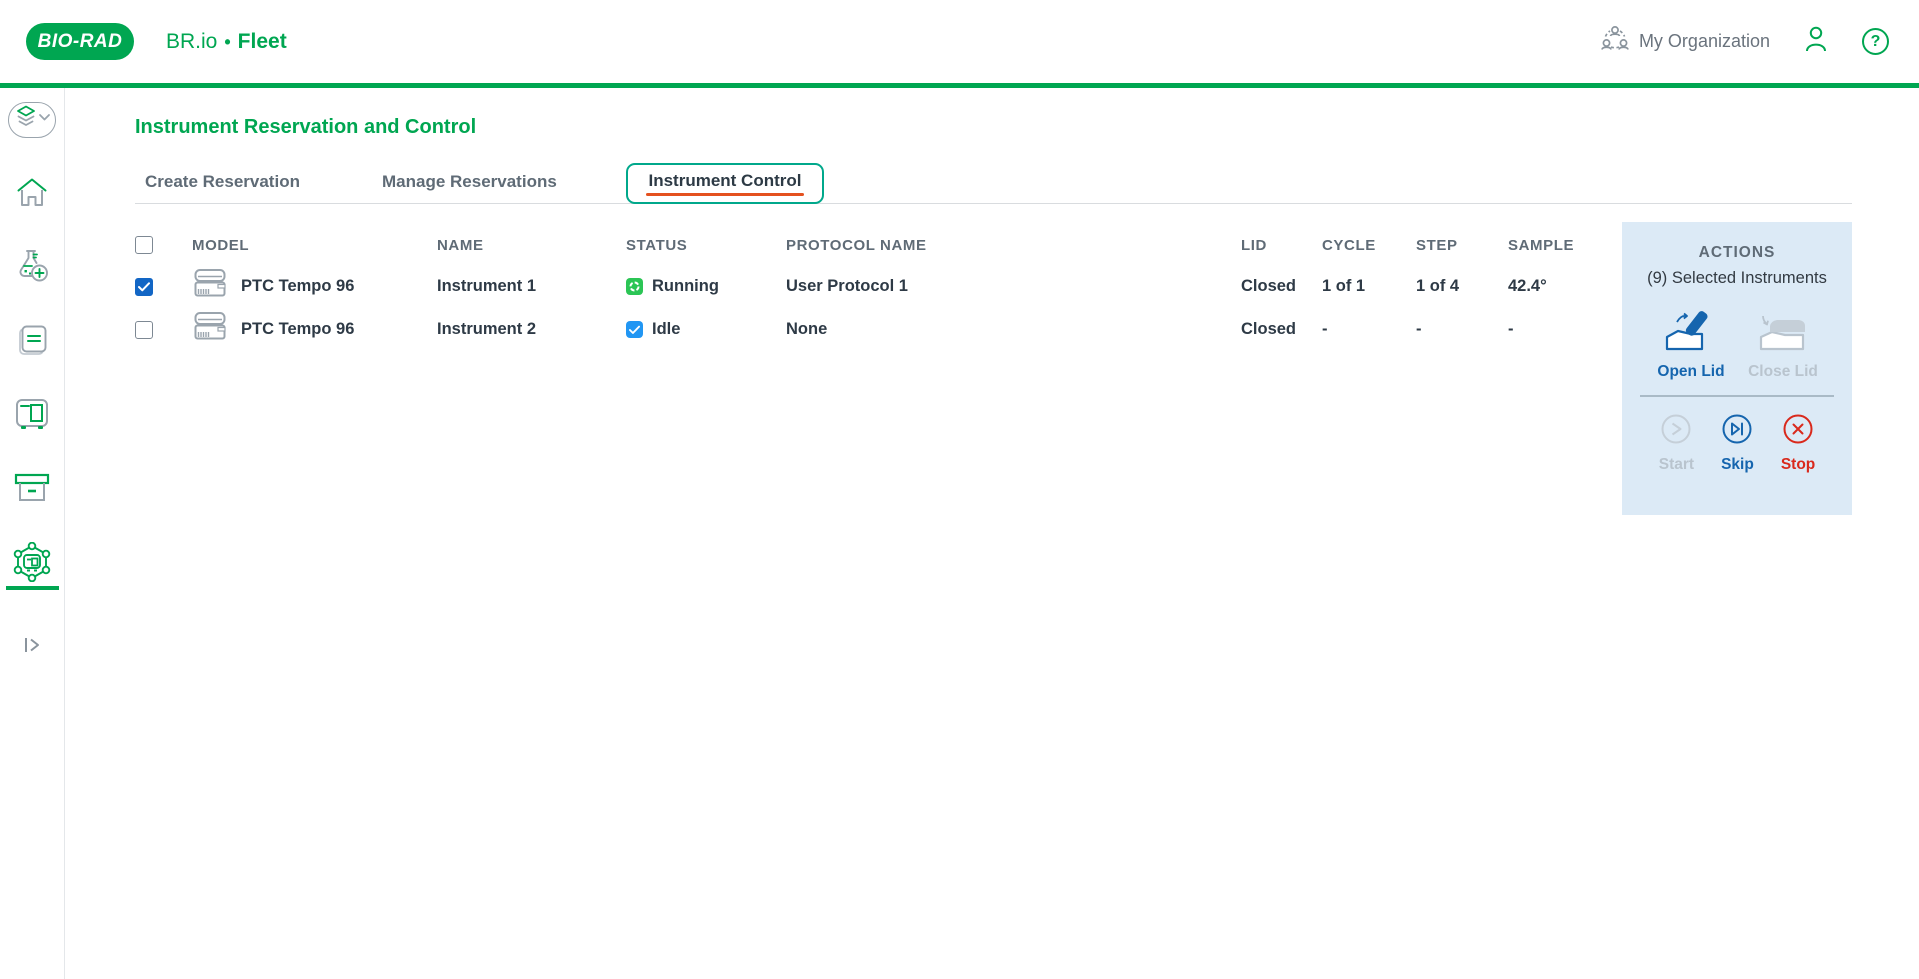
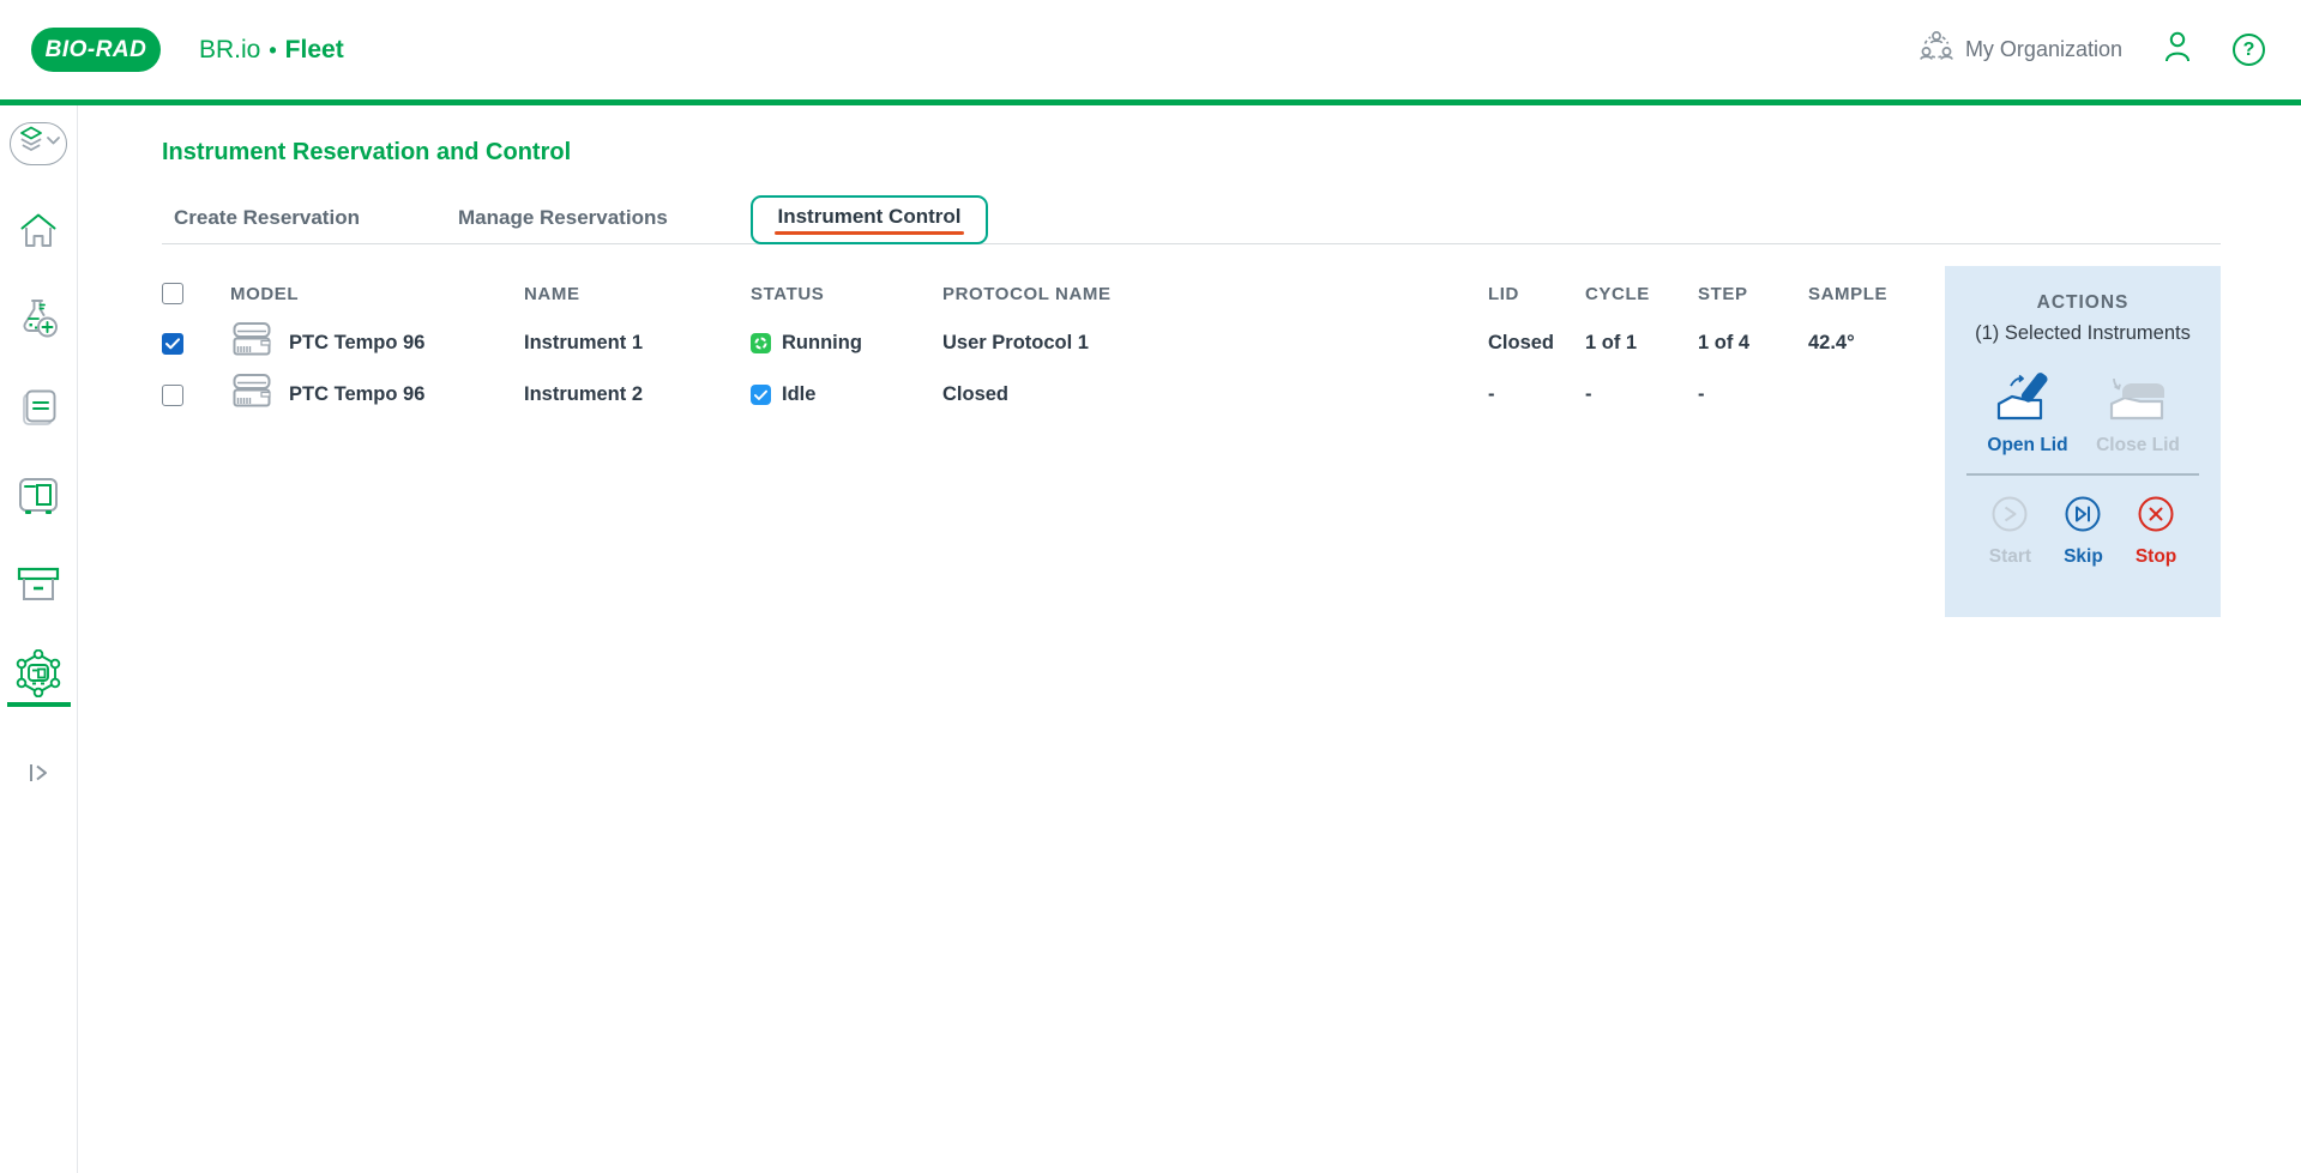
  BIO-RAD
  BR.io
  •
  Fleet
  My Organization
  ?
  Instrument Reservation and Control
  Create Reservation
  Manage Reservations
  Instrument Control
  MODEL
  NAME
  STATUS
  PROTOCOL NAME
  LID
  CYCLE
  STEP
  SAMPLE
  PTC Tempo 96
  Instrument 1
  Running
  User Protocol 1
  Closed
  1 of 1
  1 of 4
  42.4°
  PTC Tempo 96
  Instrument 2
  Idle
- None
  Closed
  -
  -
  -
  ACTIONS
- (9) Selected Instruments
+ (1) Selected Instruments
  Open Lid
  Close Lid
  Start
  Skip
  Stop
